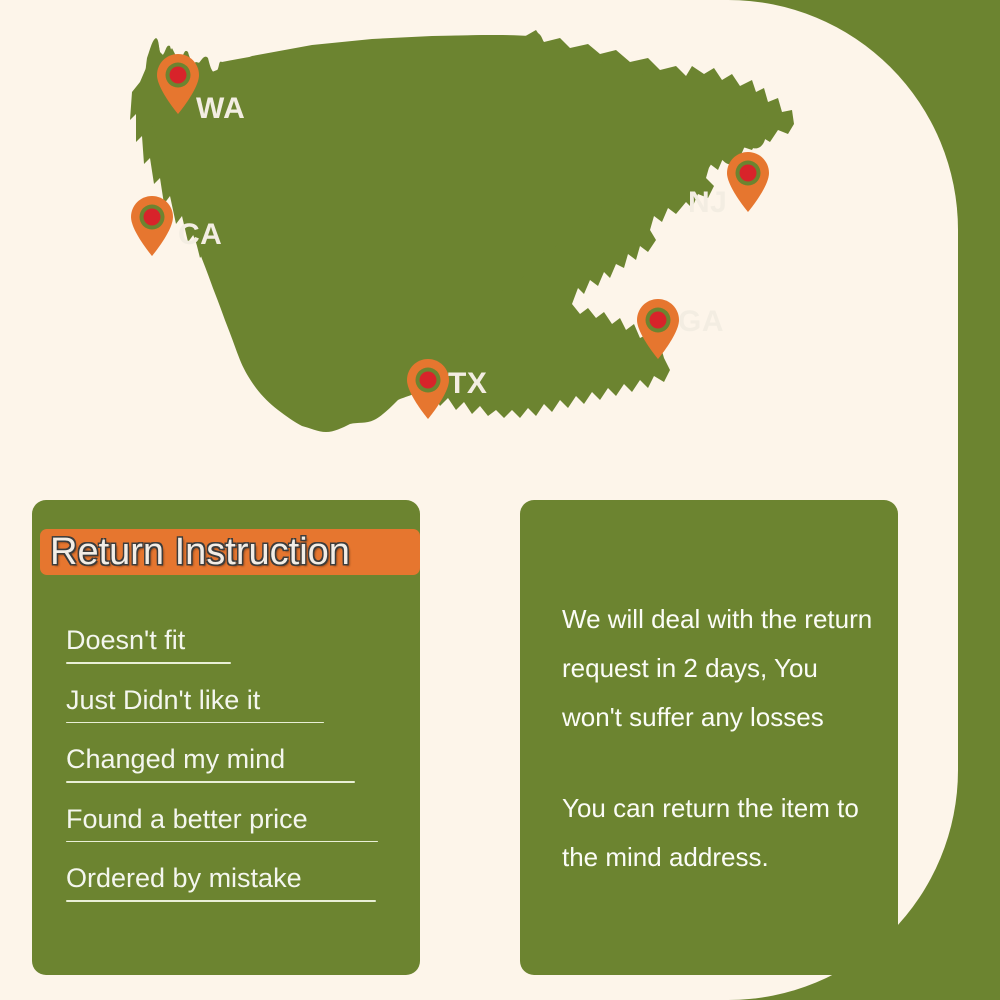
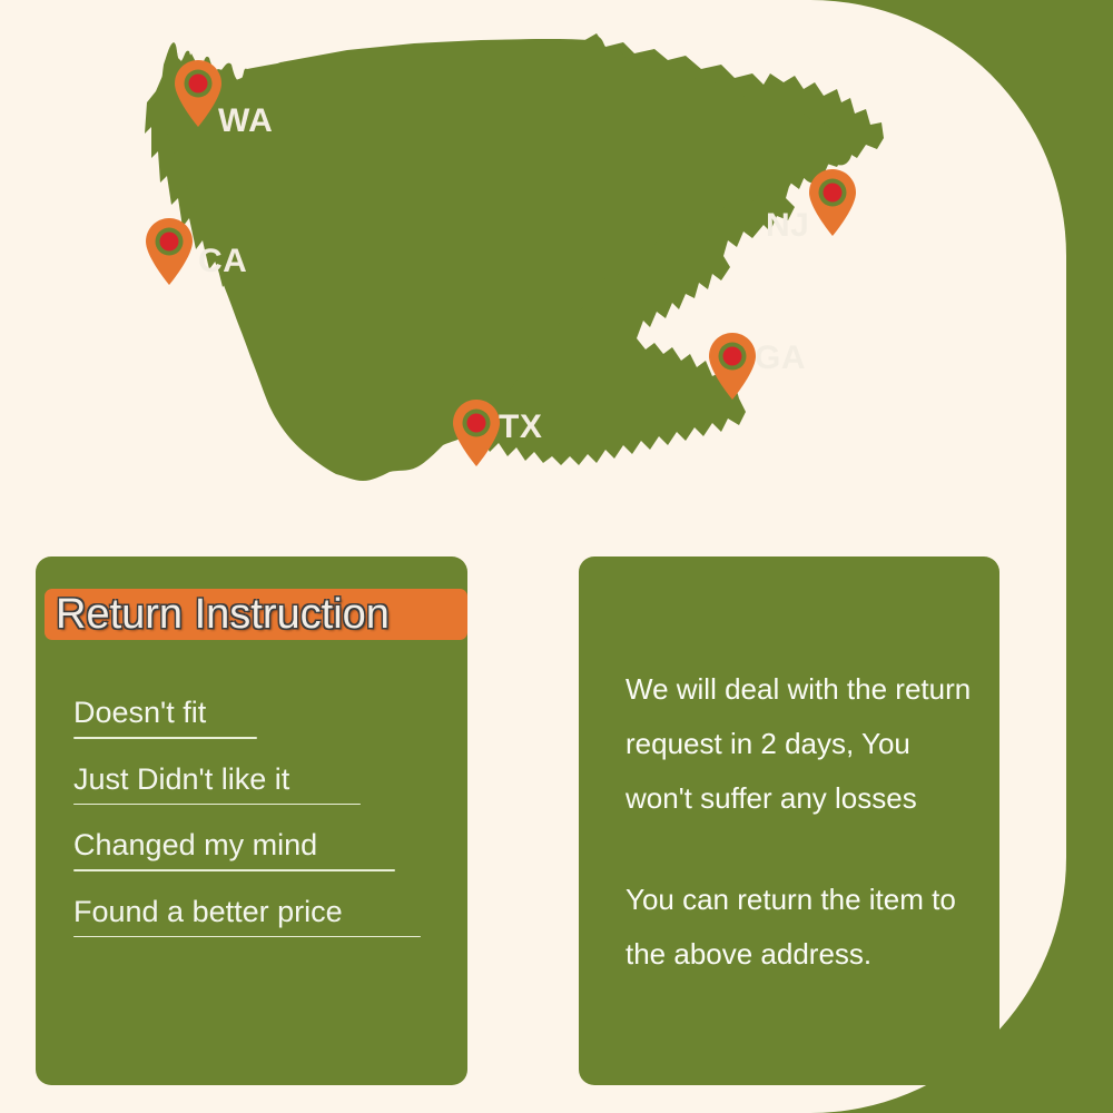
  WA
  CA
  TX
  GA
  NJ
  Return Instruction
  Doesn't fit
  Just Didn't like it
  Changed my mind
  Found a better price
- Ordered by mistake
  We will deal with the return request in 2 days, You won't suffer any losses
- You can return the item to the mind address.
+ You can return the item to the above address.
